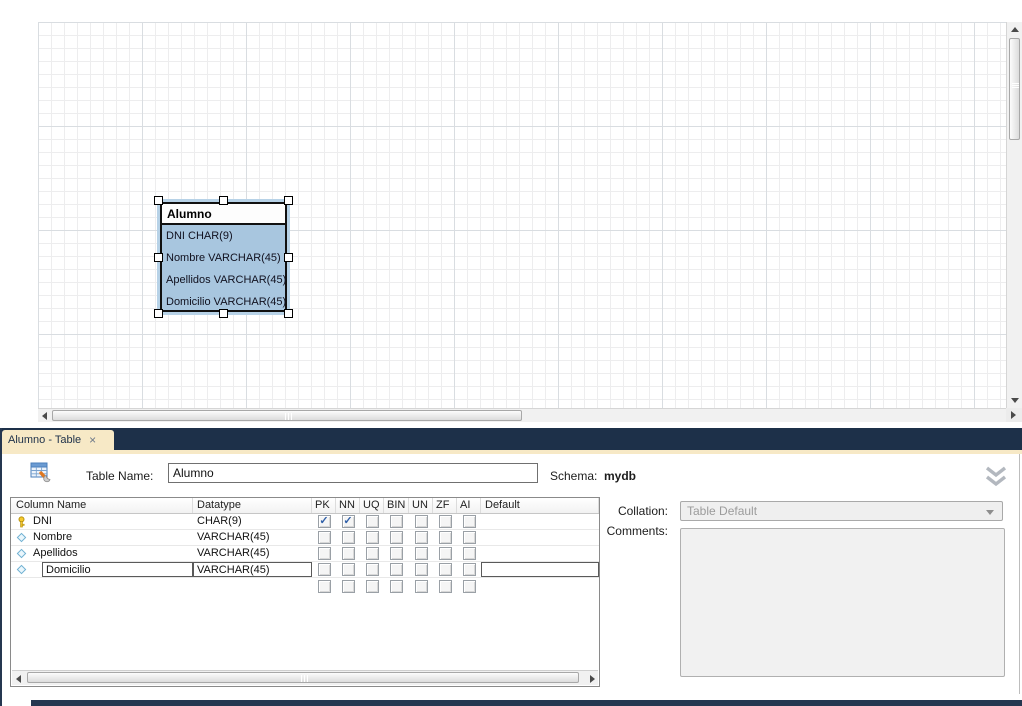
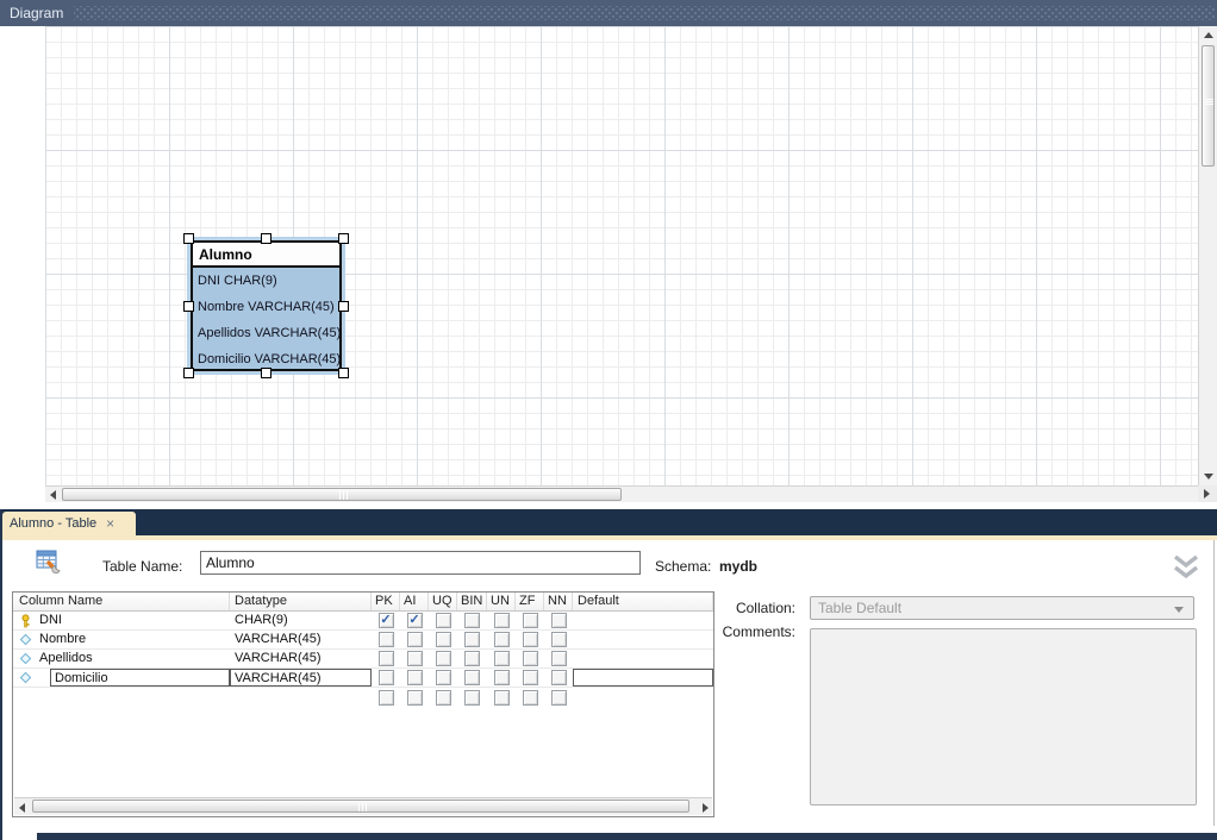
+ Diagram
  Alumno
  DNI CHAR(9)
  Nombre VARCHAR(45)
  Apellidos VARCHAR(45)
  Domicilio VARCHAR(45)
  Alumno - Table
  ×
  Table Name:
  Alumno
  Schema:
  mydb
  Column Name
  Datatype
  PK
- NN
+ AI
  UQ
  BIN
  UN
  ZF
- AI
+ NN
  Default
  DNI
  CHAR(9)
  ✓
  ✓
  Nombre
  VARCHAR(45)
  Apellidos
  VARCHAR(45)
  Domicilio
  VARCHAR(45)
  Collation:
  Table Default
  Comments:
